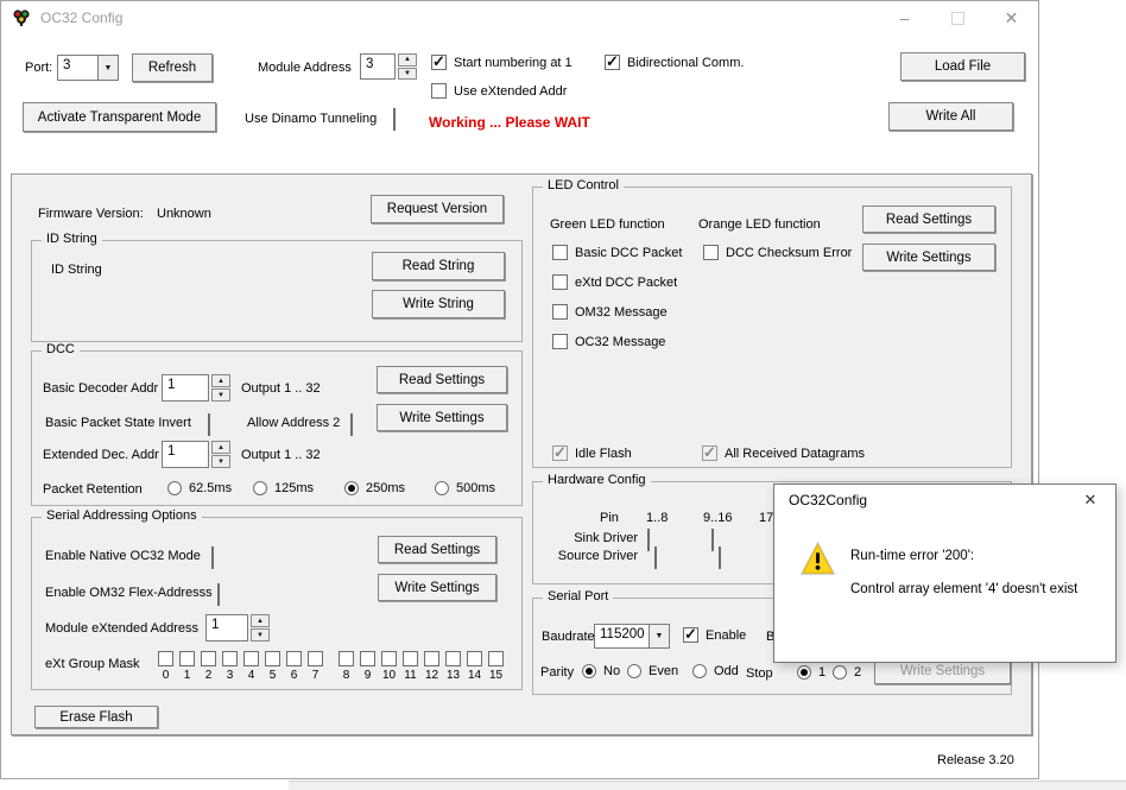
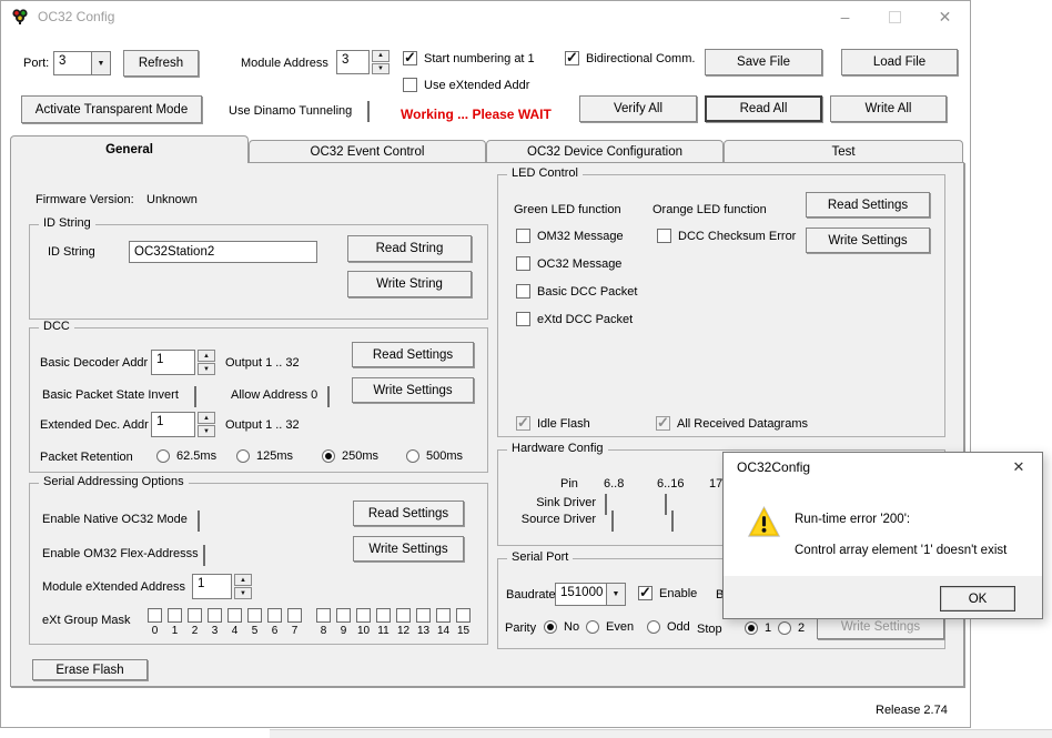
  OC32 Config
  –
  ✕
  Port:
  3
  Refresh
  Module Address
  3
  Start numbering at 1
  Bidirectional Comm.
+ Save File
  Load File
  Use eXtended Addr
  Activate Transparent Mode
  Use Dinamo Tunneling
  Working ... Please WAIT
+ Verify All
+ Read All
  Write All
+ General
+ OC32 Event Control
+ OC32 Device Configuration
+ Test
  Firmware Version:
  Unknown
- Request Version
  ID String
  ID String
+ OC32Station2
  Read String
  Write String
  DCC
  Basic Decoder Addr
  1
  Output 1 .. 32
  Read Settings
  Basic Packet State Invert
- Allow Address 2
+ Allow Address 0
  Write Settings
  Extended Dec. Addr
  1
  Output 1 .. 32
  Packet Retention
  62.5ms
  125ms
  250ms
  500ms
  Serial Addressing Options
  Enable Native OC32 Mode
  Read Settings
  Enable OM32 Flex-Addresss
  Write Settings
  Module eXtended Address
  1
  eXt Group Mask
  0
  1
  2
  3
  4
  5
  6
  7
  8
  9
  10
  11
  12
  13
  14
  15
  Erase Flash
  LED Control
  Green LED function
  Orange LED function
  Read Settings
  Write Settings
- Basic DCC Packet
+ OM32 Message
  DCC Checksum Error
- eXtd DCC Packet
+ OC32 Message
- OM32 Message
+ Basic DCC Packet
- OC32 Message
+ eXtd DCC Packet
  Idle Flash
  All Received Datagrams
  Hardware Config
  Pin
- 1..8
+ 6..8
- 9..16
+ 6..16
  Sink Driver
  Source Driver
  Serial Port
  Baudrate
- 115200
+ 151000
  Enable
  Parity
  No
  Even
  Odd
  Stop
  1
  2
  Write Settings
- Release 3.20
+ Release 2.74
  OC32Config
  ✕
  Run-time error '200':
- Control array element '4' doesn't exist
+ Control array element '1' doesn't exist
+ OK
